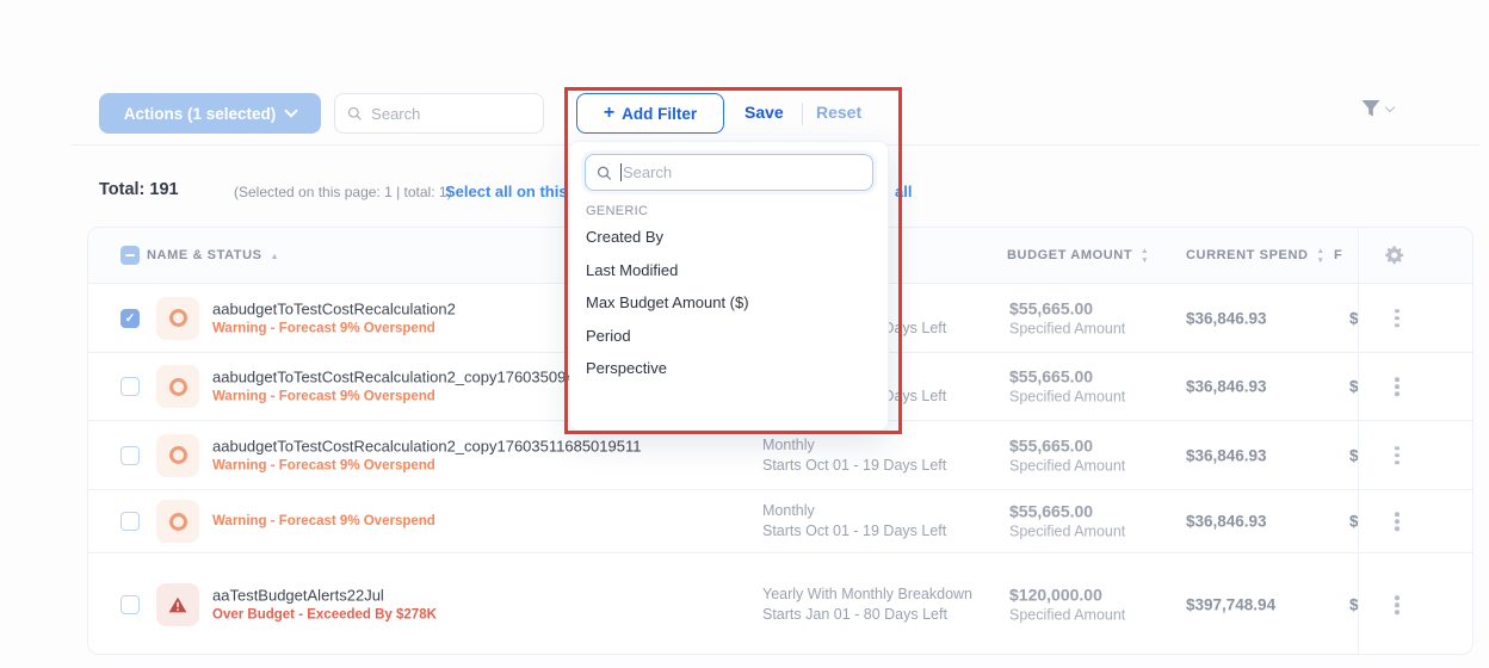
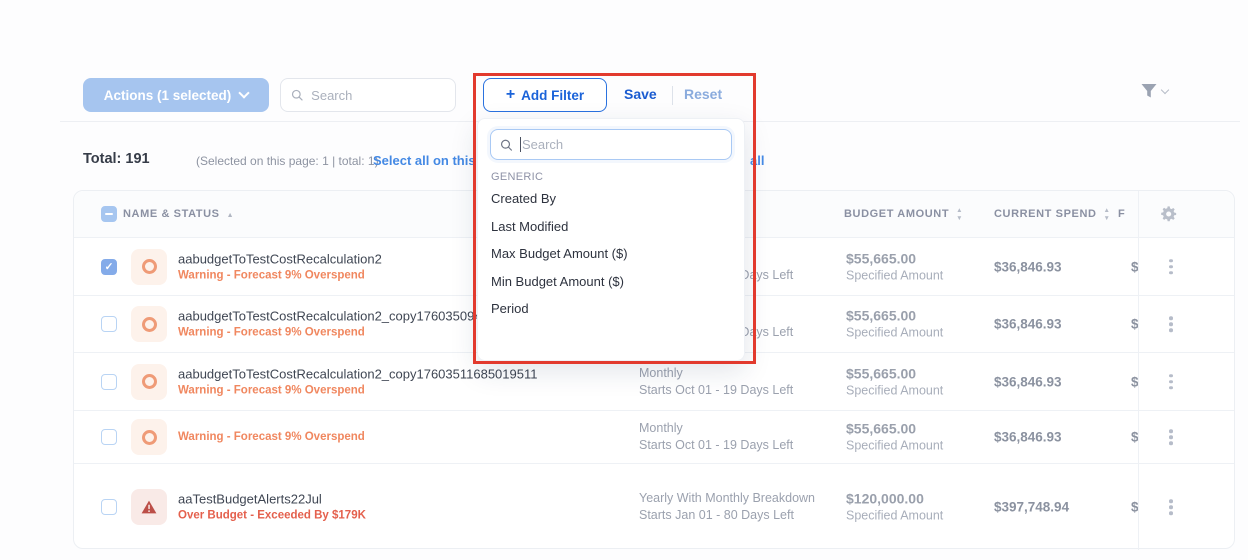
  Actions (1 selected)
  Search
  Total: 191
  (Selected on this page: 1 | total: 1)
  Select all on this
  all
  NAME & STATUS
  BUDGET AMOUNT
  CURRENT SPEND
  F
  aabudgetToTestCostRecalculation2
  Warning - Forecast 9% Overspend
  $55,665.00
  Specified Amount
  $36,846.93
  $
  aabudgetToTestCostRecalculation2_copy17603509
  Warning - Forecast 9% Overspend
  $55,665.00
  Specified Amount
  $36,846.93
  $
  aabudgetToTestCostRecalculation2_copy17603511685019511
  Warning - Forecast 9% Overspend
  Monthly
  Starts Oct 01 - 19 Days Left
  $55,665.00
  Specified Amount
  $36,846.93
  $
  Warning - Forecast 9% Overspend
  Monthly
  Starts Oct 01 - 19 Days Left
  $55,665.00
  Specified Amount
  $36,846.93
  $
  aaTestBudgetAlerts22Jul
- Over Budget - Exceeded By $278K
+ Over Budget - Exceeded By $179K
  Yearly With Monthly Breakdown
  Starts Jan 01 - 80 Days Left
  $120,000.00
  Specified Amount
  $397,748.94
  $
  Add Filter
  Save
  Reset
  Search
  GENERIC
  Created By
  Last Modified
  Max Budget Amount ($)
+ Min Budget Amount ($)
  Period
- Perspective
